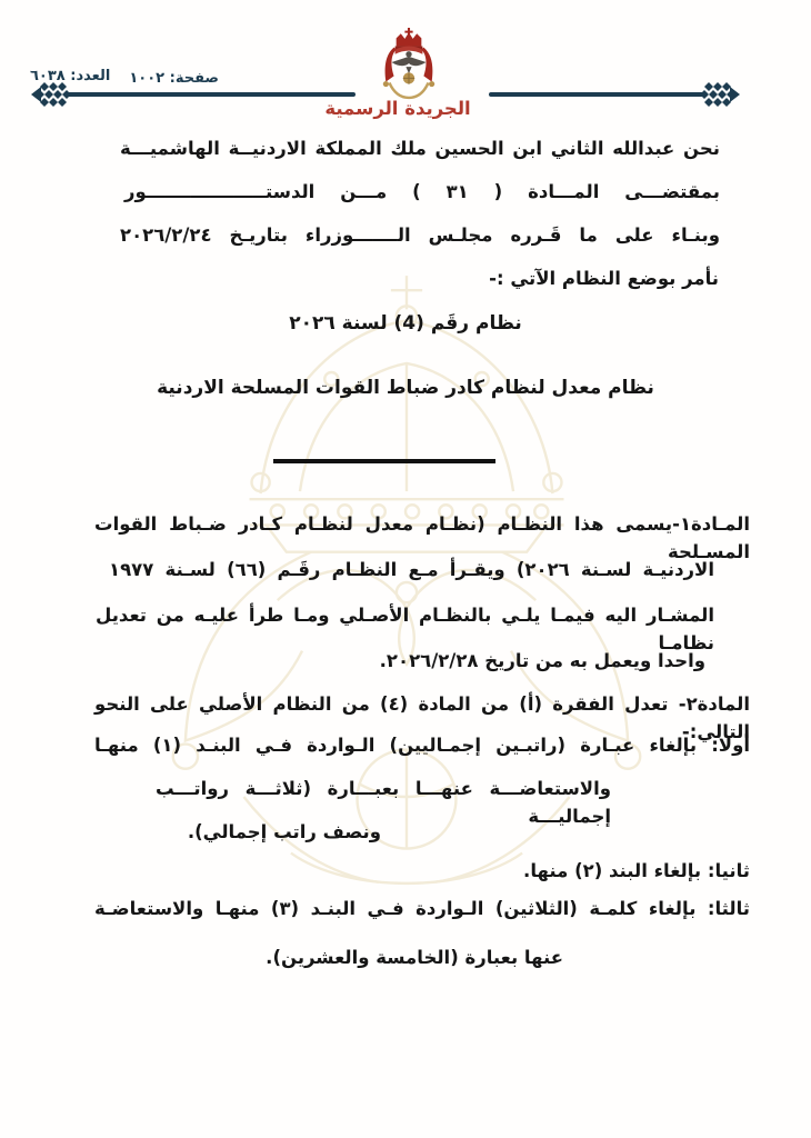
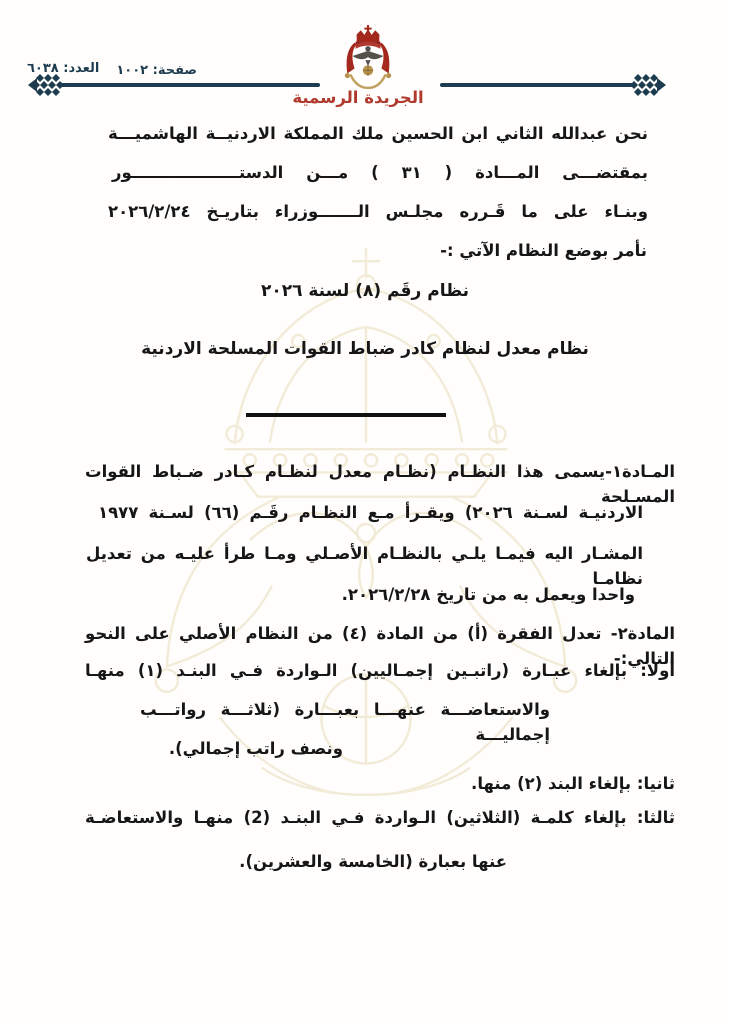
  العدد: ٦٠٣٨
  صفحة: ١٠٠٢
  الجريدة الرسمية
  نحن عبدالله الثاني ابن الحسين ملك المملكة الاردنيــة الهاشميـــة
  بمقتضـــى المـــادة ( ٣١ ) مـــن الدستـــــــــــــــــــور
  وبنـاء على ما قَـرره مجلـس الـــــــوزراء بتاريـخ ٢٠٢٦/٢/٢٤
  نأمر بوضع النظام الآتي :-
- نظام رقَم (4) لسنة ٢٠٢٦
+ نظام رقَم (٨) لسنة ٢٠٢٦
  نظام معدل لنظام كادر ضباط القوات المسلحة الاردنية
  المـادة١-يسمى هذا النظـام (نظـام معدل لنظـام كـادر ضـباط القوات المسـلحة
  الاردنيـة لسـنة ٢٠٢٦) ويقـرأ مـع النظـام رقَـم (٦٦) لسـنة ١٩٧٧
  المشـار اليه فيمـا يلـي بالنظـام الأصـلي ومـا طرأ عليـه من تعديل نظامـا
  واحدا ويعمل به من تاريخ ٢٠٢٦/٢/٢٨.
  المادة٢- تعدل الفقرة (أ) من المادة (٤) من النظام الأصلي على النحو التالي:-
  أولا: بإلغاء عبـارة (راتبـين إجمـاليين) الـواردة فـي البنـد (١) منهـا
  والاستعاضـــة عنهـــا بعبـــارة (ثلاثـــة رواتـــب إجماليـــة
  ونصف راتب إجمالي).
  ثانيا: بإلغاء البند (٢) منها.
- ثالثا: بإلغاء كلمـة (الثلاثين) الـواردة فـي البنـد (٣) منهـا والاستعاضـة
+ ثالثا: بإلغاء كلمـة (الثلاثين) الـواردة فـي البنـد (2) منهـا والاستعاضـة
  عنها بعبارة (الخامسة والعشرين).
